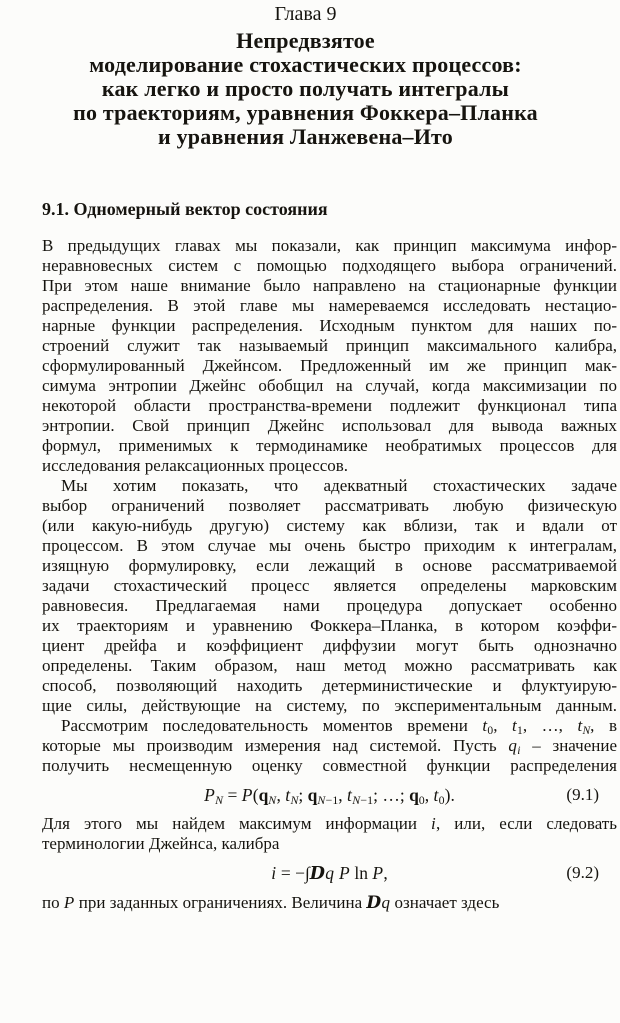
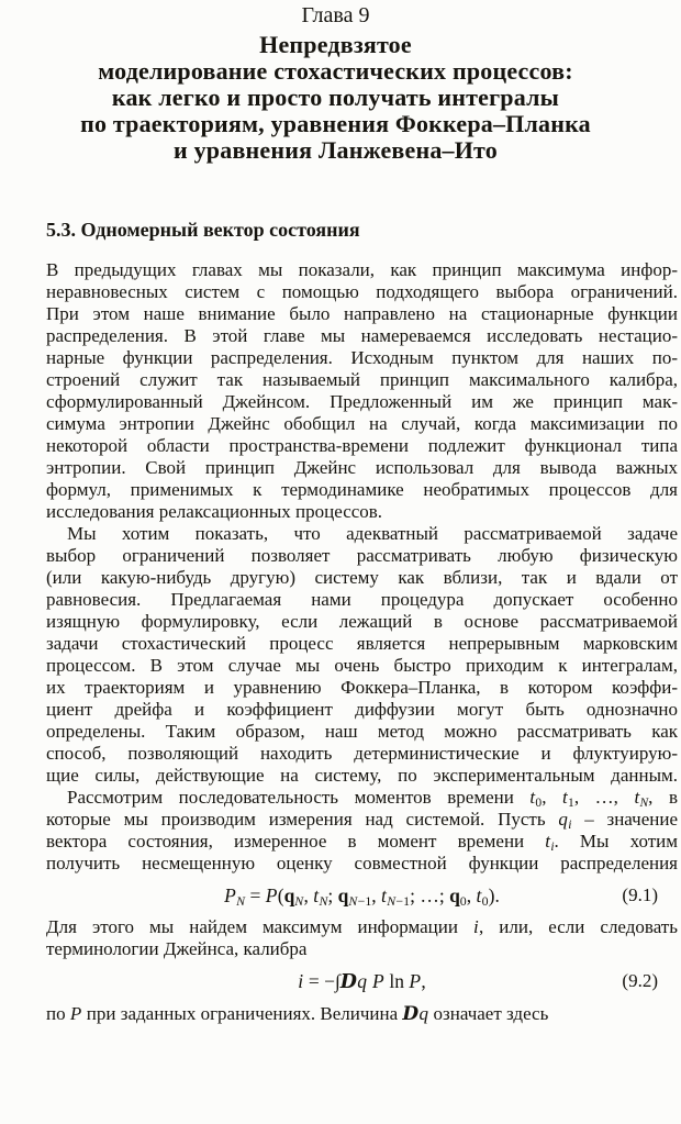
  Глава 9
  Непредвзятое
  моделирование стохастических процессов:
  как легко и просто получать интегралы
  по траекториям, уравнения Фоккера–Планка
  и уравнения Ланжевена–Ито
- 9.1. Одномерный вектор состояния
+ 5.3. Одномерный вектор состояния
  В предыдущих главах мы показали, как принцип максимума инфор-
  неравновесных систем с помощью подходящего выбора ограничений.
  При этом наше внимание было направлено на стационарные функции
  распределения. В этой главе мы намереваемся исследовать нестацио-
  нарные функции распределения. Исходным пунктом для наших по-
  строений служит так называемый принцип максимального калибра,
  сформулированный Джейнсом. Предложенный им же принцип мак-
  симума энтропии Джейнс обобщил на случай, когда максимизации по
  некоторой области пространства-времени подлежит функционал типа
  энтропии. Свой принцип Джейнс использовал для вывода важных
  формул, применимых к термодинамике необратимых процессов для
  исследования релаксационных процессов.
- Мы хотим показать, что адекватный стохастических задаче
+ Мы хотим показать, что адекватный рассматриваемой задаче
  выбор ограничений позволяет рассматривать любую физическую
  (или какую-нибудь другую) систему как вблизи, так и вдали от
- процессом. В этом случае мы очень быстро приходим к интегралам,
+ равновесия. Предлагаемая нами процедура допускает особенно
  изящную формулировку, если лежащий в основе рассматриваемой
- задачи стохастический процесс является определены марковским
+ задачи стохастический процесс является непрерывным марковским
- равновесия. Предлагаемая нами процедура допускает особенно
+ процессом. В этом случае мы очень быстро приходим к интегралам,
  их траекториям и уравнению Фоккера–Планка, в котором коэффи-
  циент дрейфа и коэффициент диффузии могут быть однозначно
  определены. Таким образом, наш метод можно рассматривать как
  способ, позволяющий находить детерминистические и флуктуирую-
  щие силы, действующие на систему, по экспериментальным данным.
  Рассмотрим последовательность моментов времени t0, t1, …, tN, в
  которые мы производим измерения над системой. Пусть qi – значение
+ вектора состояния, измеренное в момент времени ti. Мы хотим
  получить несмещенную оценку совместной функции распределения
  PN = P(qN, tN; qN−1, tN−1; …; q0, t0).
  (9.1)
  Для этого мы найдем максимум информации i, или, если следовать
  терминологии Джейнса, калибра
  i = −∫Dq P ln P,
  (9.2)
  по P при заданных ограничениях. Величина Dq означает здесь
